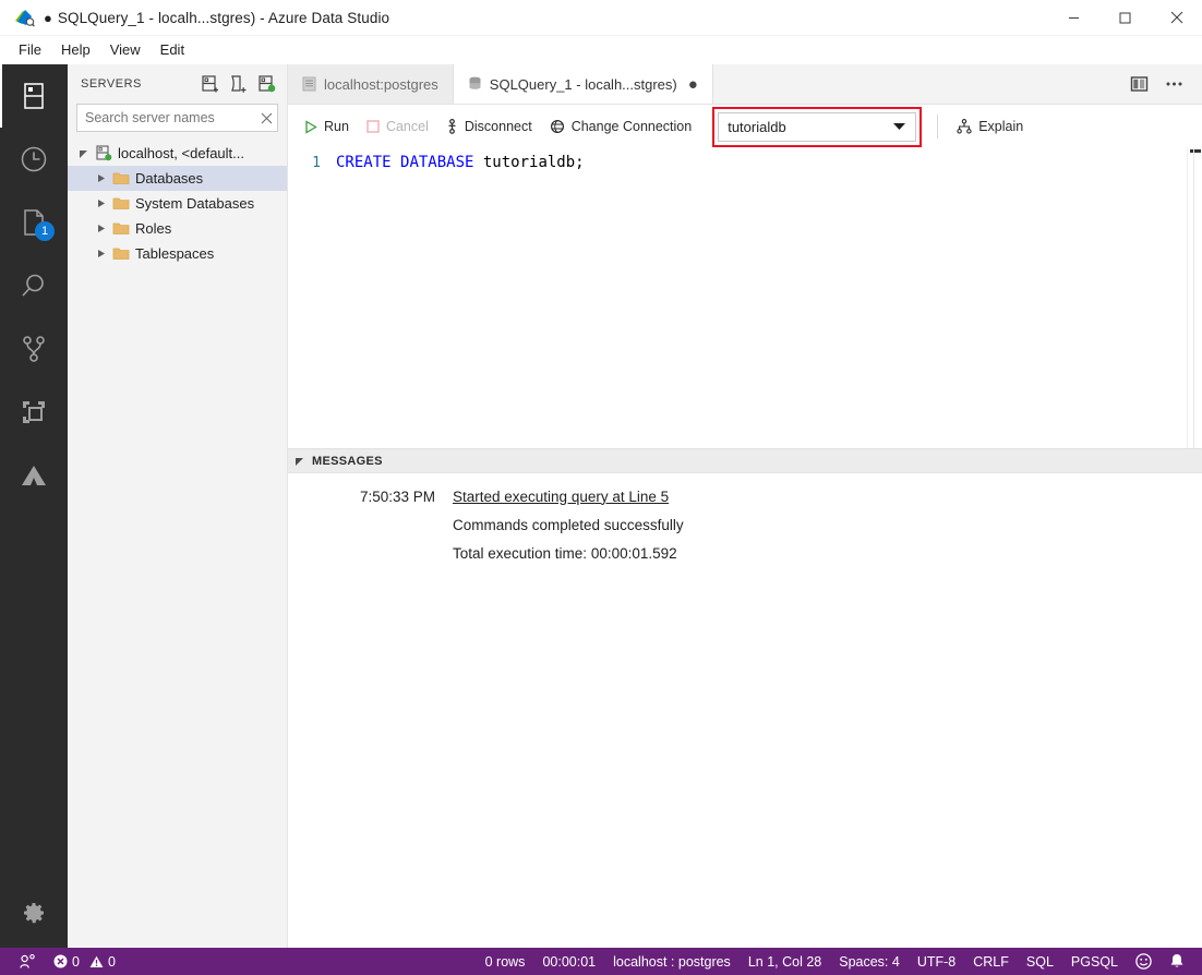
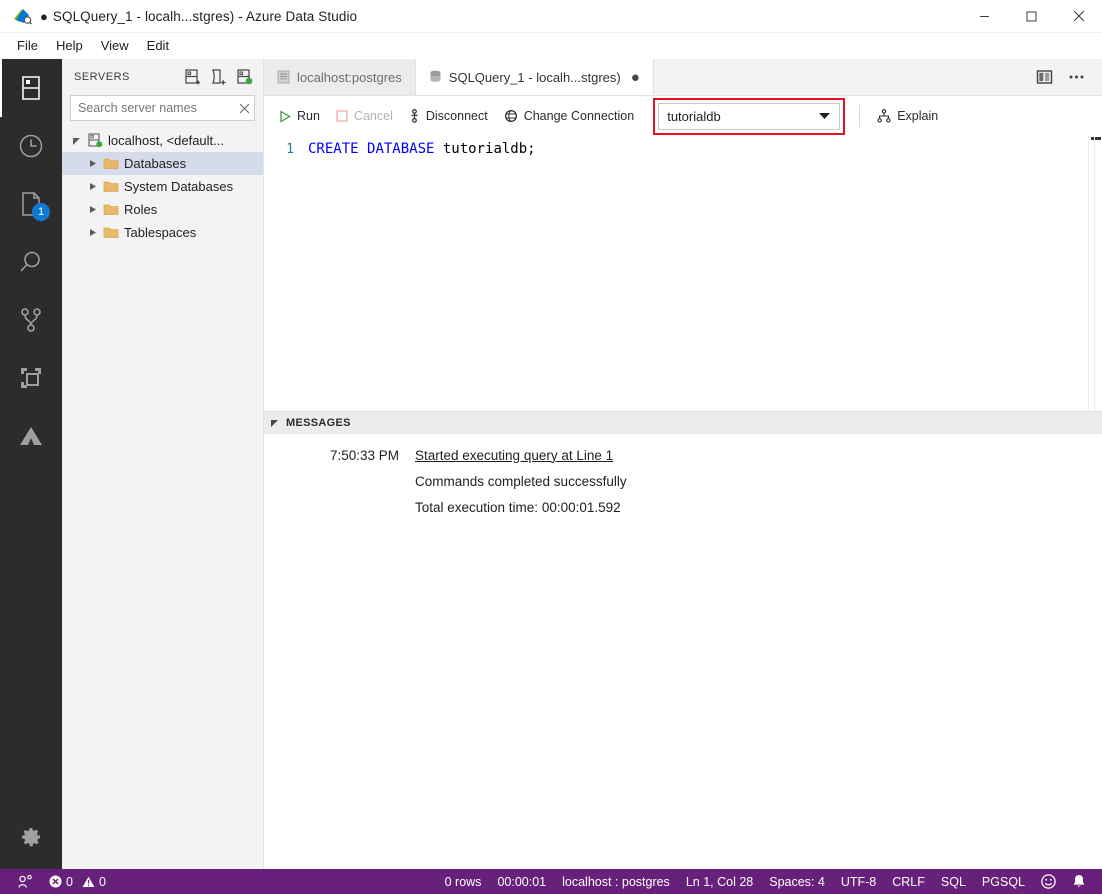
  ●
  SQLQuery_1 - localh...stgres) - Azure Data Studio
  File
  Help
  View
  Edit
  1
  SERVERS
  Search server names
  localhost, <default...
  Databases
  System Databases
  Roles
  Tablespaces
  localhost:postgres
  SQLQuery_1 - localh...stgres)
  ●
  Run
  Cancel
  Disconnect
  Change Connection
  tutorialdb
  Explain
  1
  CREATE DATABASE tutorialdb;
  MESSAGES
  7:50:33 PM
- Started executing query at Line 5
+ Started executing query at Line 1
  Commands completed successfully
  Total execution time: 00:00:01.592
  0
  0
  0 rows
  00:00:01
  localhost : postgres
  Ln 1, Col 28
  Spaces: 4
  UTF-8
  CRLF
  SQL
  PGSQL
